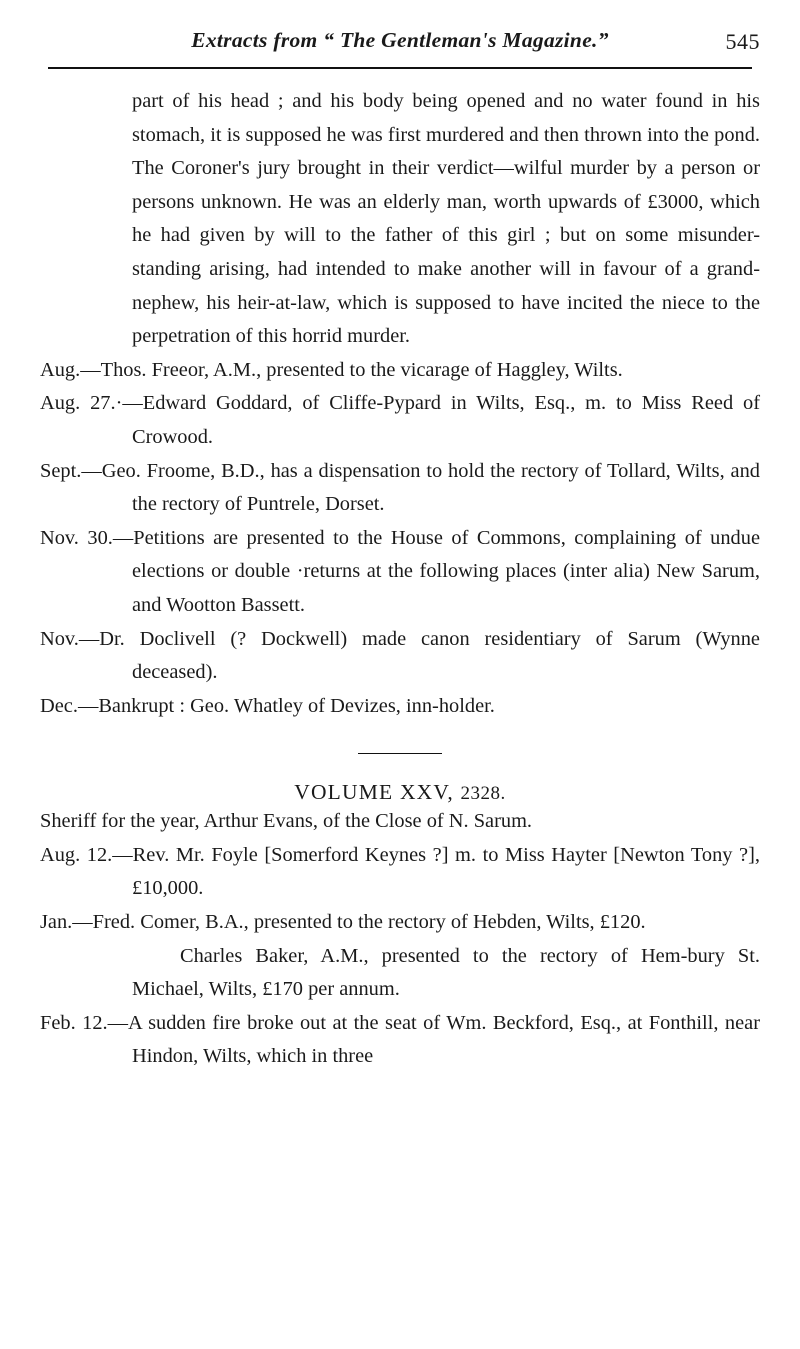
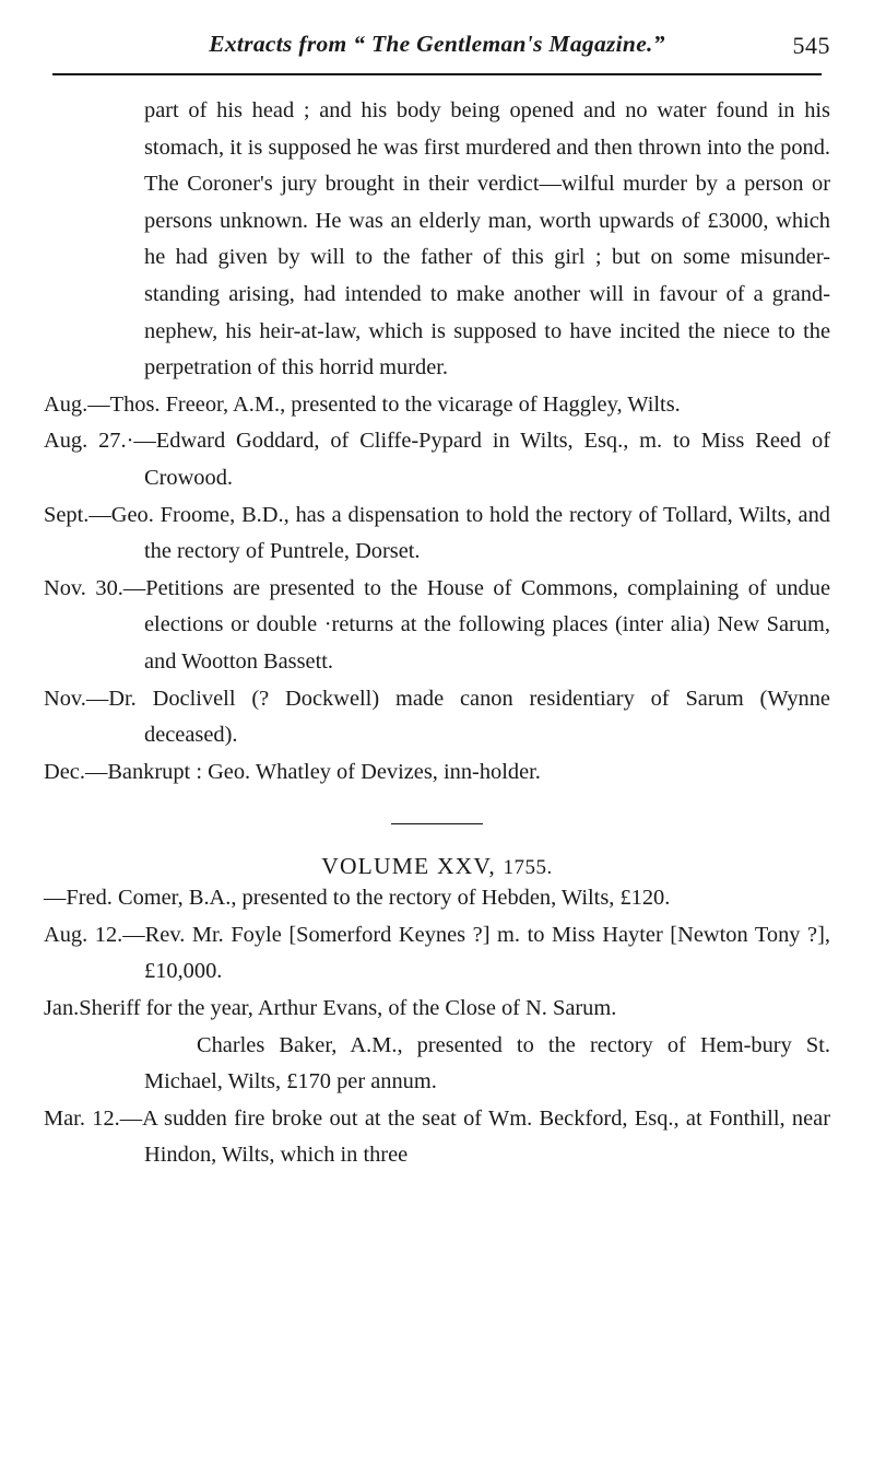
  Extracts from “ The Gentleman's Magazine.”
  545
  part of his head ; and his body being opened and no water found in his stomach, it is supposed he was first murdered and then thrown into the pond. The Coroner's jury brought in their verdict—wilful murder by a person or persons unknown. He was an elderly man, worth upwards of £3000, which he had given by will to the father of this girl ; but on some misunder-standing arising, had intended to make another will in favour of a grand-nephew, his heir-at-law, which is supposed to have incited the niece to the perpetration of this horrid murder.
  Aug.—Thos. Freeor, A.M., presented to the vicarage of Haggley, Wilts.
  Aug. 27.·—Edward Goddard, of Cliffe-Pypard in Wilts, Esq., m. to Miss Reed of Crowood.
  Sept.—Geo. Froome, B.D., has a dispensation to hold the rectory of Tollard, Wilts, and the rectory of Puntrele, Dorset.
  Nov. 30.—Petitions are presented to the House of Commons, complaining of undue elections or double ·returns at the following places (inter alia) New Sarum, and Wootton Bassett.
  Nov.—Dr. Doclivell (? Dockwell) made canon residentiary of Sarum (Wynne deceased).
  Dec.—Bankrupt : Geo. Whatley of Devizes, inn-holder.
- VOLUME XXV, 2328.
+ VOLUME XXV, 1755.
- Sheriff for the year, Arthur Evans, of the Close of N. Sarum.
+ —Fred. Comer, B.A., presented to the rectory of Hebden, Wilts, £120.
  Aug. 12.—Rev. Mr. Foyle [Somerford Keynes ?] m. to Miss Hayter [Newton Tony ?], £10,000.
- Jan.—Fred. Comer, B.A., presented to the rectory of Hebden, Wilts, £120.
+ Jan.Sheriff for the year, Arthur Evans, of the Close of N. Sarum.
  Charles Baker, A.M., presented to the rectory of Hem-bury St. Michael, Wilts, £170 per annum.
- Feb. 12.—A sudden fire broke out at the seat of Wm. Beckford, Esq., at Fonthill, near Hindon, Wilts, which in three
+ Mar. 12.—A sudden fire broke out at the seat of Wm. Beckford, Esq., at Fonthill, near Hindon, Wilts, which in three
